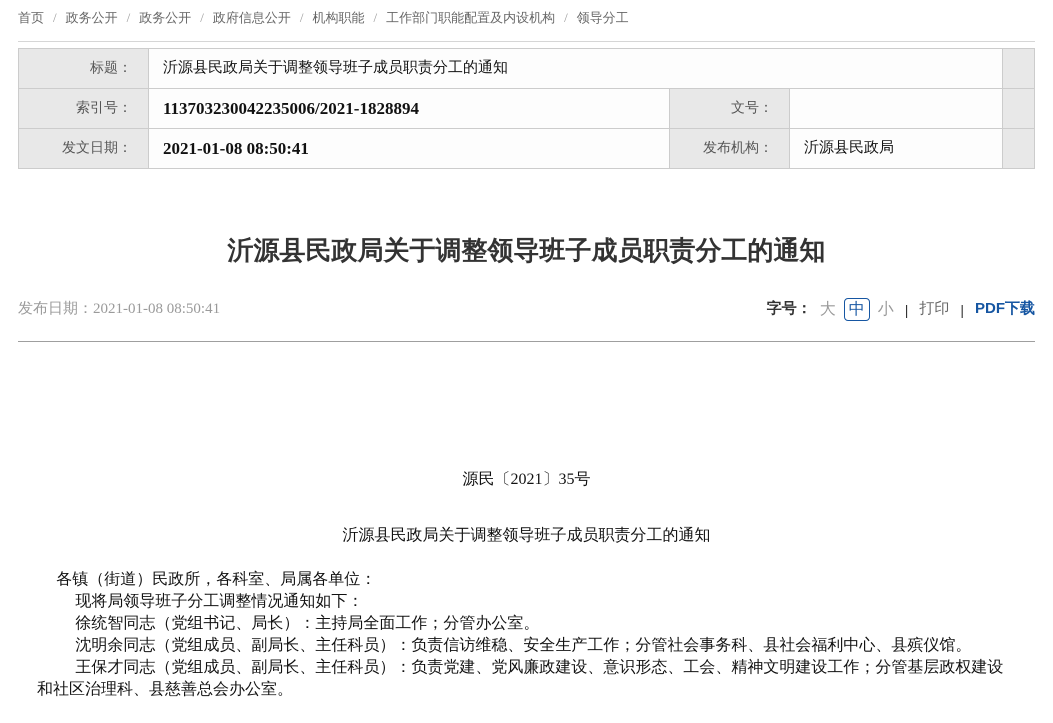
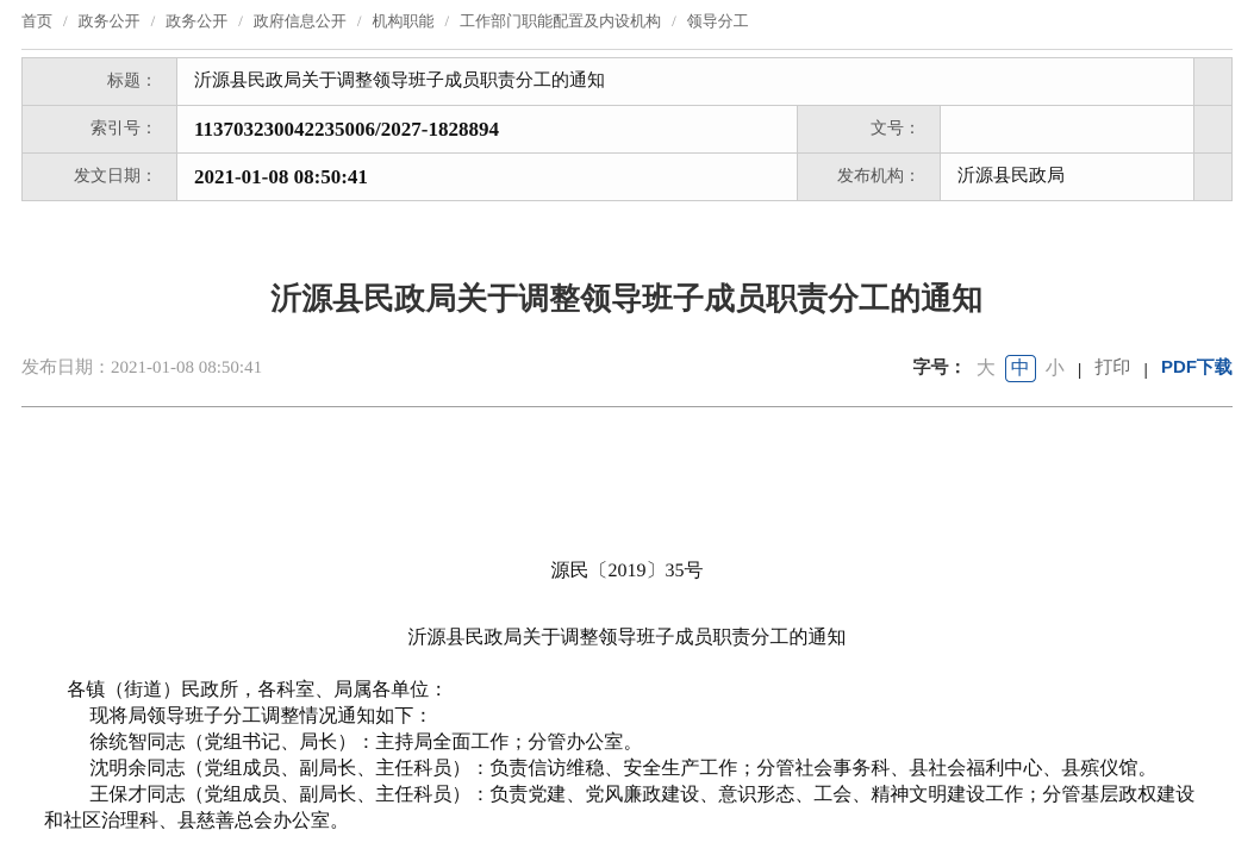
  首页 / 政务公开 / 政务公开 / 政府信息公开 / 机构职能 / 工作部门职能配置及内设机构 / 领导分工
  标题：	沂源县民政局关于调整领导班子成员职责分工的通知
- 索引号：	113703230042235006/2021-1828894	文号：
+ 索引号：	113703230042235006/2027-1828894	文号：
  发文日期：	2021-01-08 08:50:41	发布机构：	沂源县民政局
  沂源县民政局关于调整领导班子成员职责分工的通知
  发布日期：2021-01-08 08:50:41
  字号：
  大
  中
  小
  |
  打印
  |
  PDF下载
- 源民〔2021〕35号
+ 源民〔2019〕35号
  沂源县民政局关于调整领导班子成员职责分工的通知
  各镇（街道）民政所，各科室、局属各单位：
  现将局领导班子分工调整情况通知如下：
  徐统智同志（党组书记、局长）：主持局全面工作；分管办公室。
  沈明余同志（党组成员、副局长、主任科员）：负责信访维稳、安全生产工作；分管社会事务科、县社会福利中心、县殡仪馆。
  王保才同志（党组成员、副局长、主任科员）：负责党建、党风廉政建设、意识形态、工会、精神文明建设工作；分管基层政权建设和社区治理科、县慈善总会办公室。
